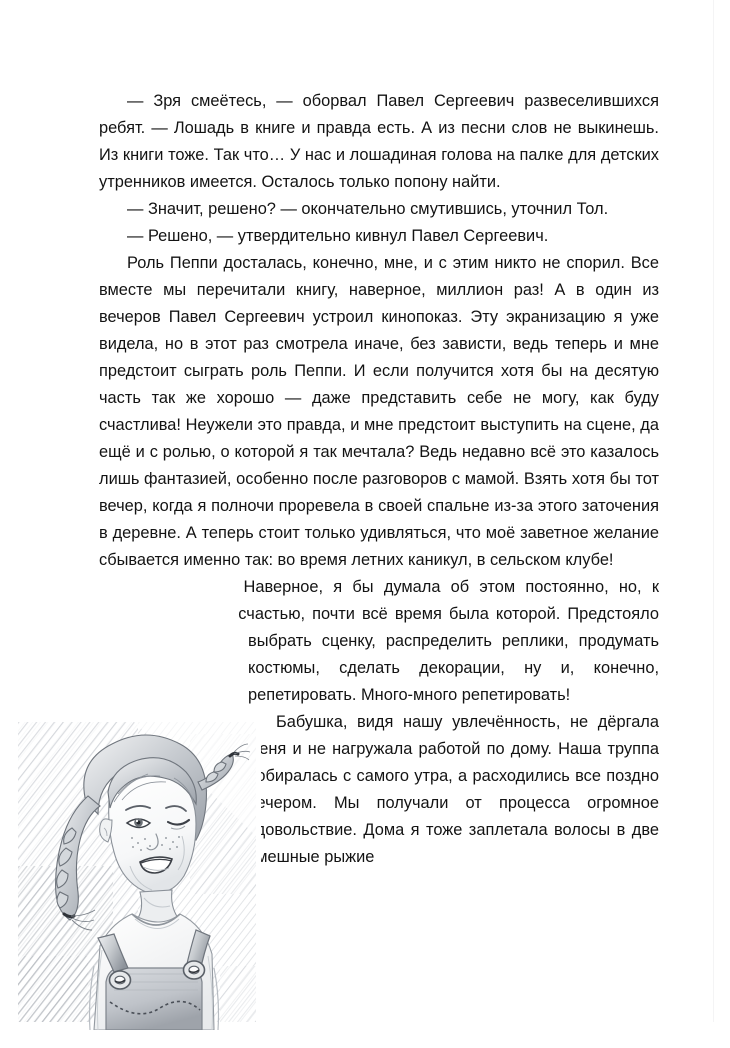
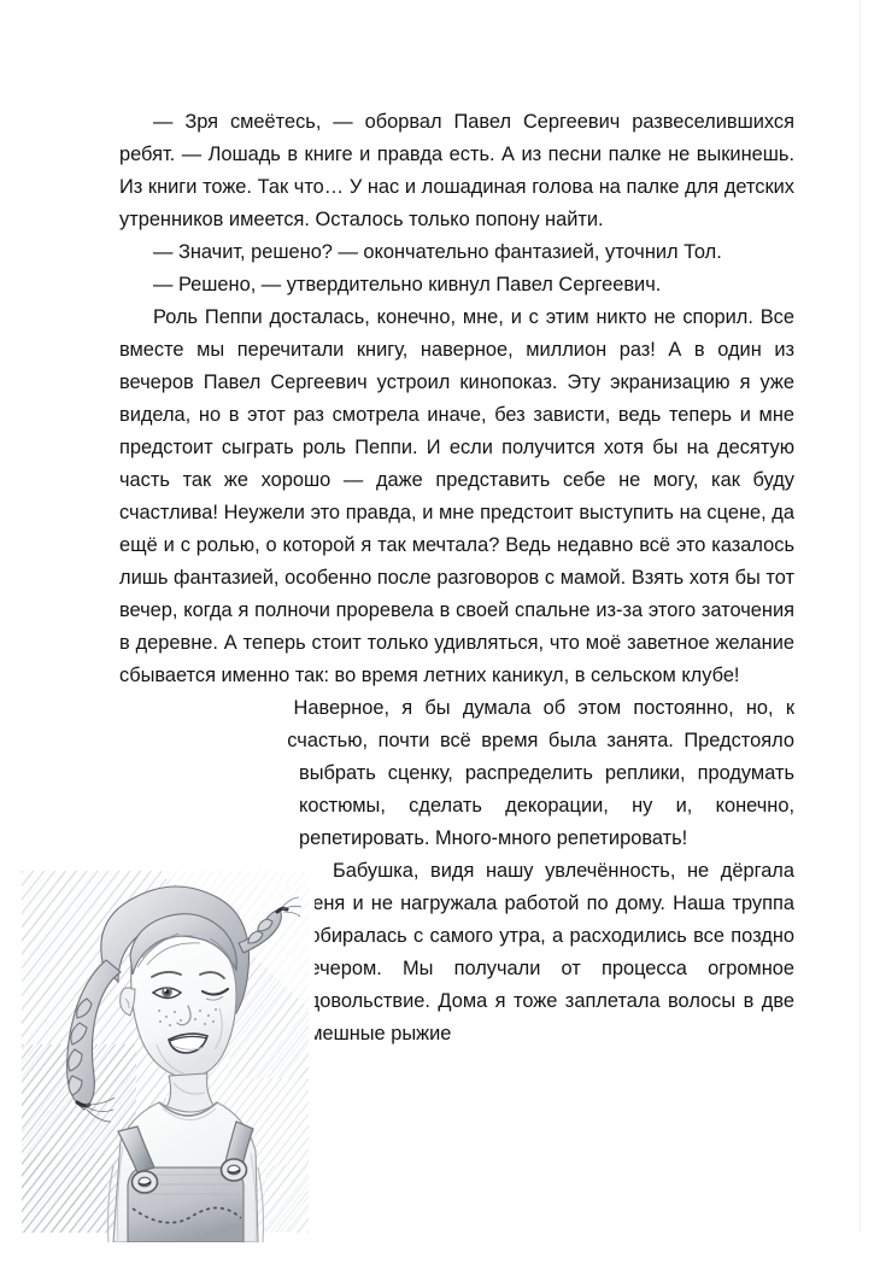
- — Зря смеётесь, — оборвал Павел Сергеевич развеселившихся ребят. — Лошадь в книге и правда есть. А из песни слов не выкинешь. Из книги тоже. Так что… У нас и лошадиная голова на палке для детских утренников имеется. Осталось только попону найти.
+ — Зря смеётесь, — оборвал Павел Сергеевич развеселившихся ребят. — Лошадь в книге и правда есть. А из песни палке не выкинешь. Из книги тоже. Так что… У нас и лошадиная голова на палке для детских утренников имеется. Осталось только попону найти.
- — Значит, решено? — окончательно смутившись, уточнил Тол.
+ — Значит, решено? — окончательно фантазией, уточнил Тол.
  — Решено, — утвердительно кивнул Павел Сергеевич.
  Роль Пеппи досталась, конечно, мне, и с этим никто не спорил. Все вместе мы перечитали книгу, наверное, миллион раз! А в один из вечеров Павел Сергеевич устроил кинопоказ. Эту экранизацию я уже видела, но в этот раз смотрела иначе, без зависти, ведь теперь и мне предстоит сыграть роль Пеппи. И если получится хотя бы на десятую часть так же хорошо — даже представить себе не могу, как буду счастлива! Неужели это правда, и мне предстоит выступить на сцене, да ещё и с ролью, о которой я так мечтала? Ведь недавно всё это казалось лишь фантазией, особенно после разговоров с мамой. Взять хотя бы тот вечер, когда я полночи проревела в своей спальне из-за этого заточения в деревне. А теперь стоит только удивляться, что моё заветное желание сбывается именно так: во время летних каникул, в сельском клубе!
- Наверное, я бы думала об этом постоянно, но, к счастью, почти всё время была которой. Предстояло выбрать сценку, распределить реплики, продумать костюмы, сделать декорации, ну и, конечно, репетировать. Много-много репетировать!
+ Наверное, я бы думала об этом постоянно, но, к счастью, почти всё время была занята. Предстояло выбрать сценку, распределить реплики, продумать костюмы, сделать декорации, ну и, конечно, репетировать. Много-много репетировать!
  Бабушка, видя нашу увлечённость, не дёргала еня и не нагружала работой по дому. Наша труппа биралась с самого утра, а расходились все поздно чером. Мы получали от процесса огромное овольствие. Дома я тоже заплетала волосы в две мешные рыжие
